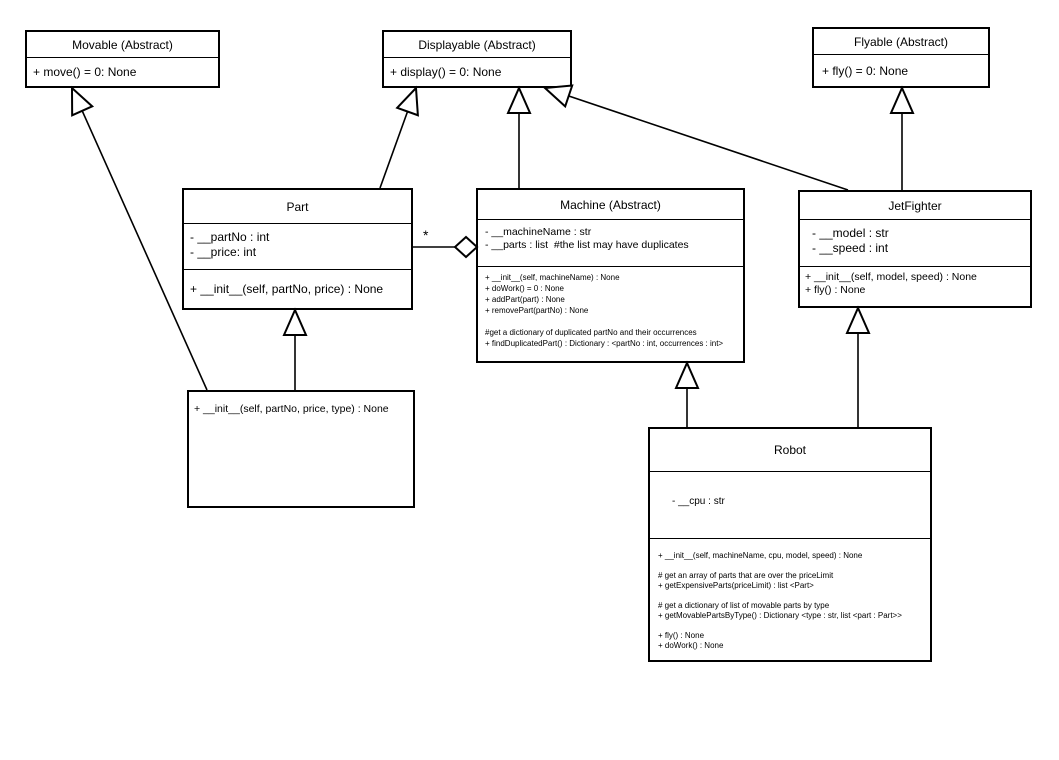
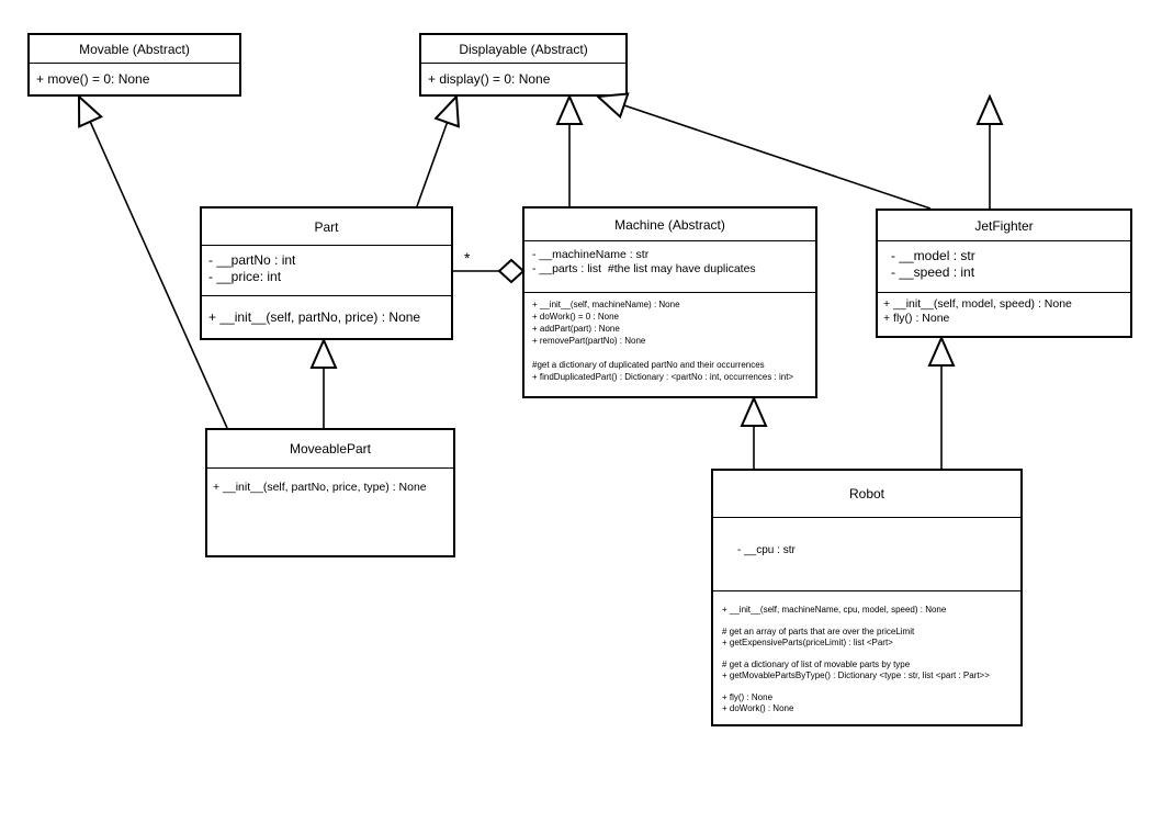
  Movable (Abstract)
  + move() = 0: None
  Displayable (Abstract)
  + display() = 0: None
- Flyable (Abstract)
- + fly() = 0: None
  Part
  - __partNo : int
  - __price: int
  + __init__(self, partNo, price) : None
  Machine (Abstract)
  - __machineName : str
  - __parts : list #the list may have duplicates
  + __init__(self, machineName) : None
  + doWork() = 0 : None
  + addPart(part) : None
  + removePart(partNo) : None
  #get a dictionary of duplicated partNo and their occurrences
  + findDuplicatedPart() : Dictionary : <partNo : int, occurrences : int>
  JetFighter
  - __model : str
  - __speed : int
  + __init__(self, model, speed) : None
  + fly() : None
+ MoveablePart
  + __init__(self, partNo, price, type) : None
  Robot
  - __cpu : str
  + __init__(self, machineName, cpu, model, speed) : None
  # get an array of parts that are over the priceLimit
  + getExpensiveParts(priceLimit) : list <Part>
  # get a dictionary of list of movable parts by type
  + getMovablePartsByType() : Dictionary <type : str, list <part : Part>>
  + fly() : None
  + doWork() : None
  *
